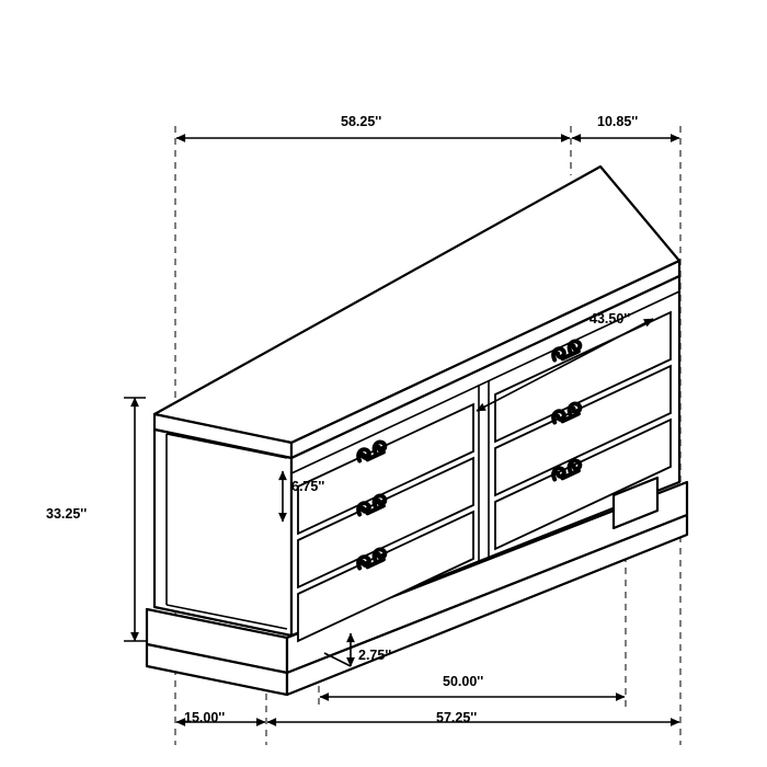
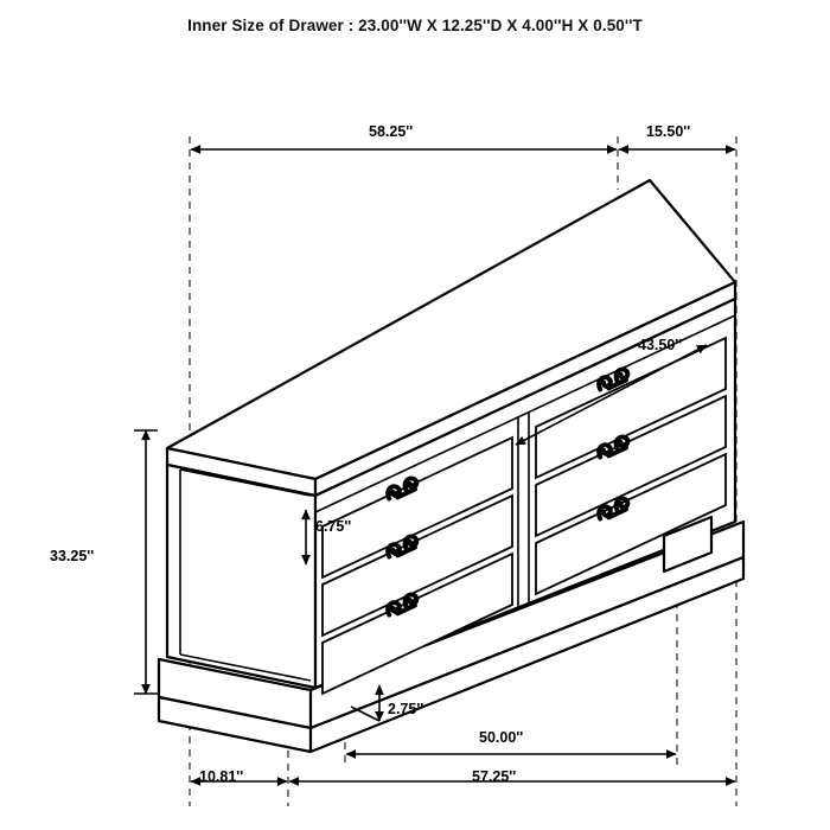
+ Inner Size of Drawer : 23.00''W X 12.25''D X 4.00''H X 0.50''T
  58.25''
- 10.85''
+ 15.50''
  43.50''
  6.75''
  33.25''
  2.75''
- 15.00''
+ 10.81''
  50.00''
  57.25''
